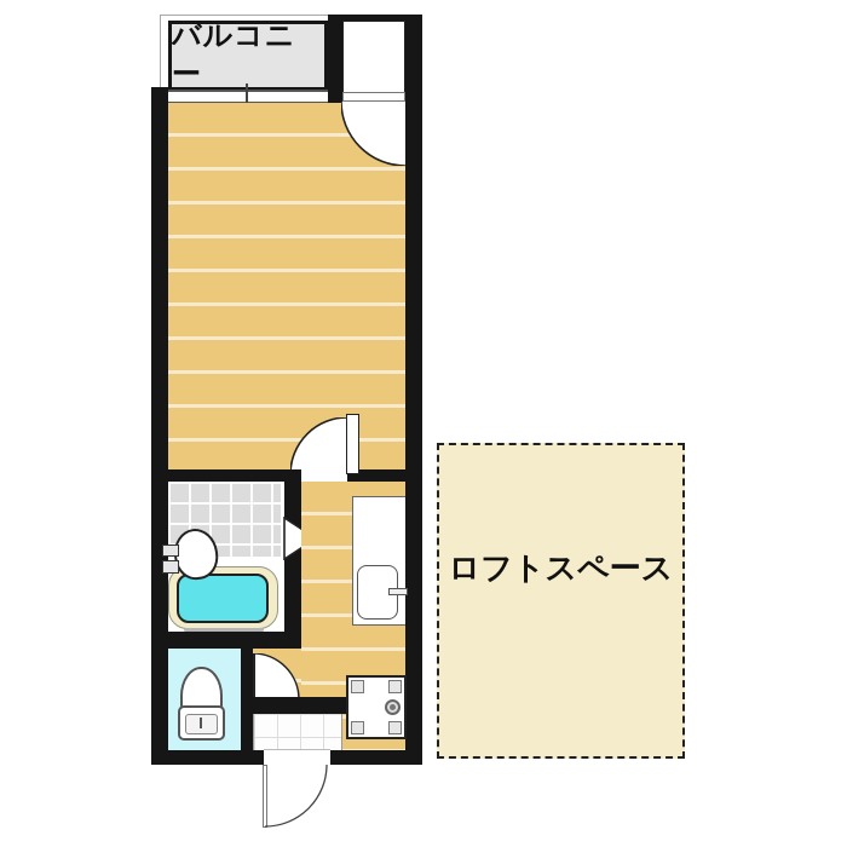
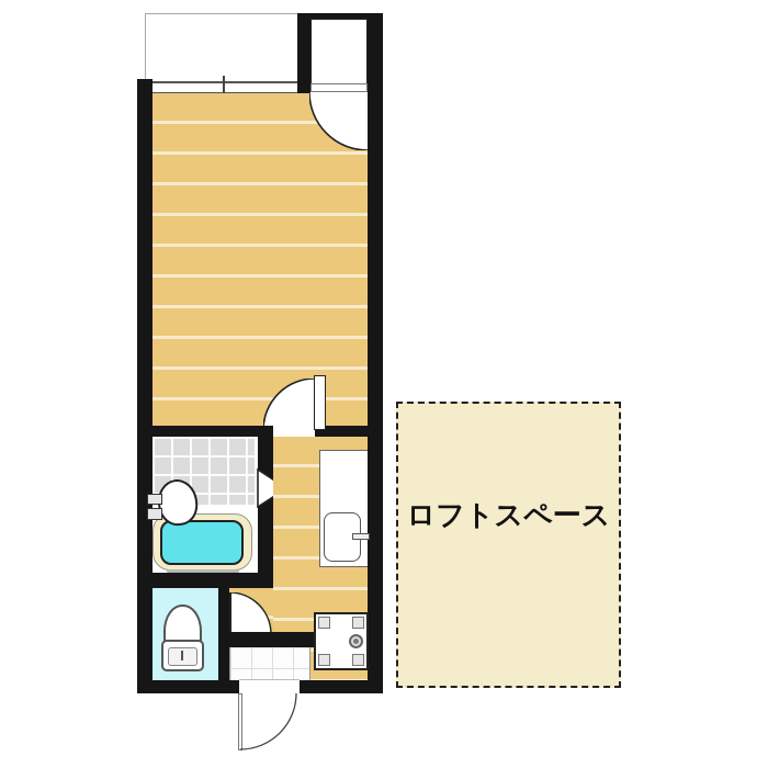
- バルコニー
  ロフトスペース
